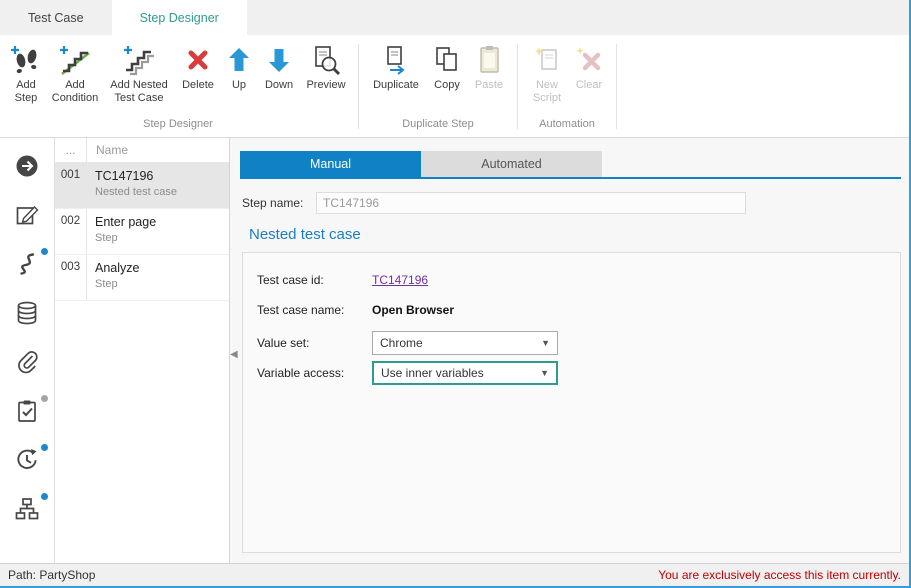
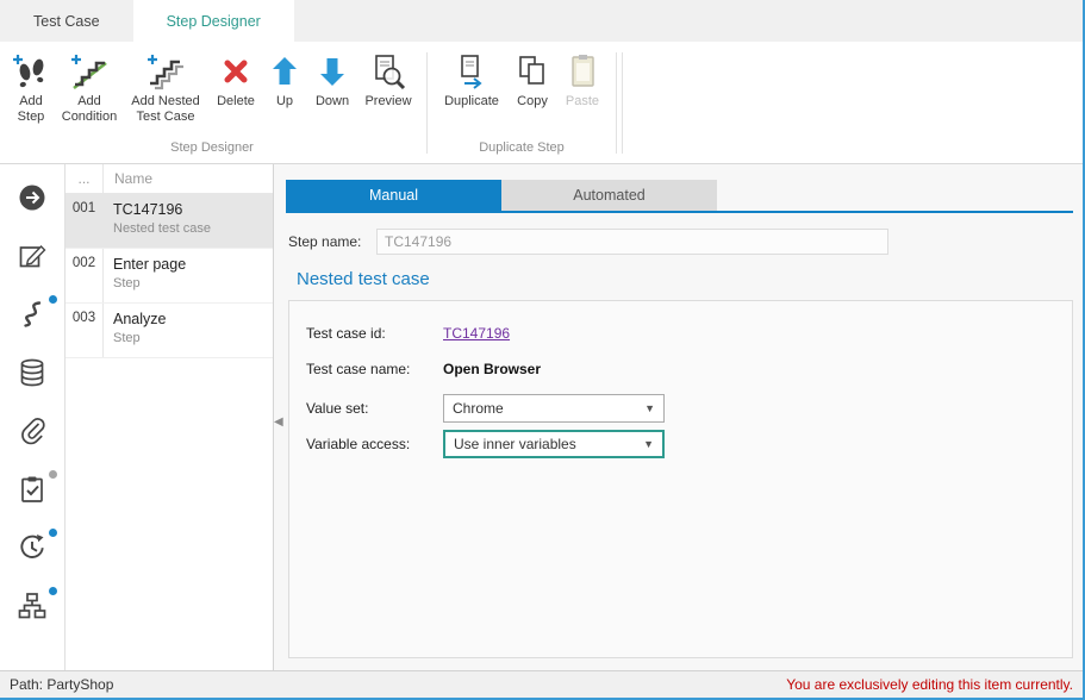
  Test Case
  Step Designer
  Add Step
  Add Condition
  Add Nested Test Case
  Delete
  Up
  Down
  Preview
  Step Designer
  Duplicate
  Copy
  Paste
  Duplicate Step
- New Script
- Clear
- Automation
  ...
  Name
  001
  TC147196
  Nested test case
  002
  Enter page
  Step
  003
  Analyze
  Step
  ◀
  Manual
  Automated
  Step name:
  TC147196
  Nested test case
  Test case id:
  TC147196
  Test case name:
  Open Browser
  Value set:
  Chrome
  ▼
  Variable access:
  Use inner variables
  ▼
  Path: PartyShop
- You are exclusively access this item currently.
+ You are exclusively editing this item currently.
